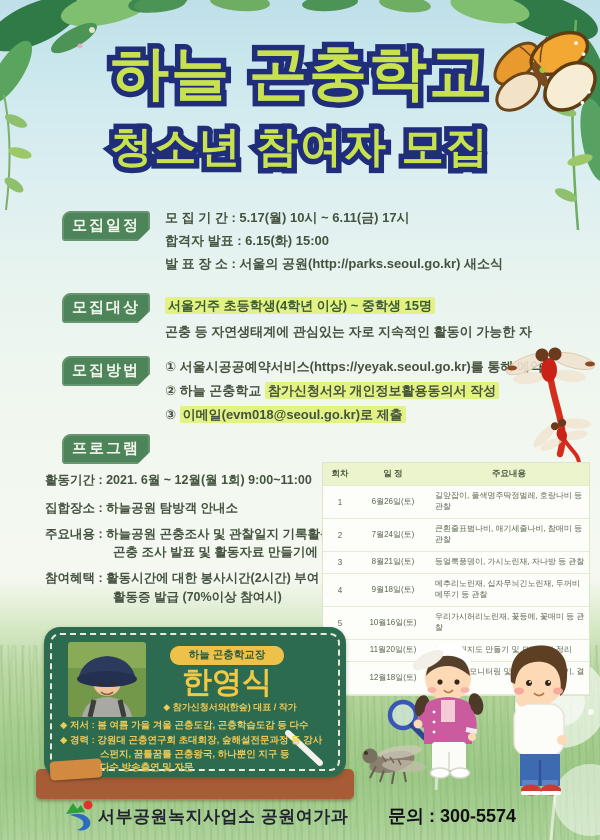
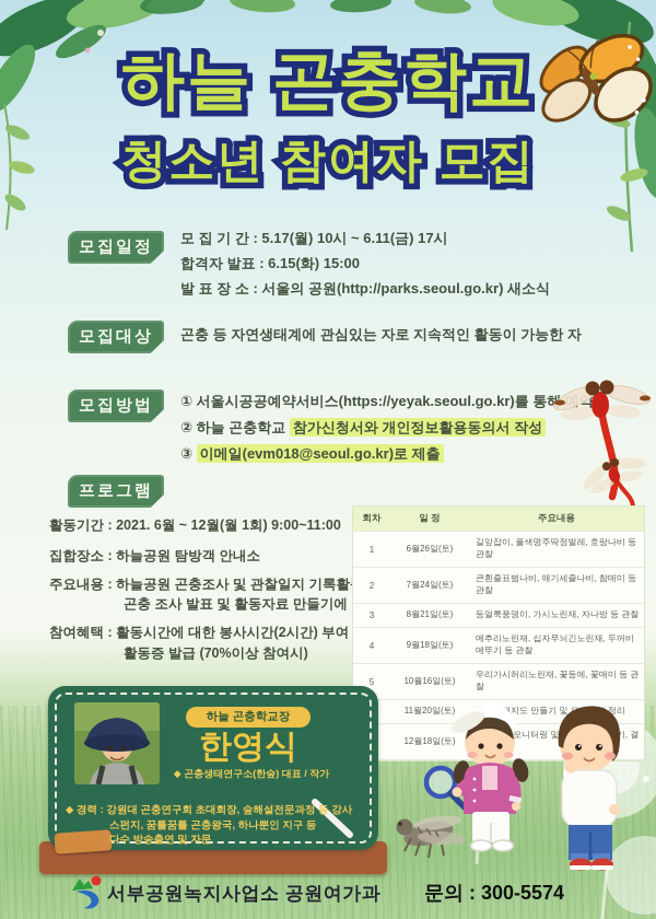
  하늘 곤충학교
  청소년 참여자 모집
  모집일정
  모 집 기 간 : 5.17(월) 10시 ~ 6.11(금) 17시
  합격자 발표 : 6.15(화) 15:00
  발 표 장 소 : 서울의 공원(http://parks.seoul.go.kr) 새소식
  모집대상
- 서울거주 초등학생(4학년 이상) ~ 중학생 15명
  곤충 등 자연생태계에 관심있는 자로 지속적인 활동이 가능한 자
  모집방법
  ① 서울시공공예약서비스(https://yeyak.seoul.go.kr)를 통해
  ② 하늘 곤충학교 참가신청서와 개인정보활용동의서 작성
  ③ 이메일(evm018@seoul.go.kr)로 제출
  프로그램
  활동기간 : 2021. 6월 ~ 12월(월 1회) 9:00~11:00
  집합장소 : 하늘공원 탐방객 안내소
  주요내용 : 하늘공원 곤충조사 및 관찰일지 기록활
  곤충 조사 발표 및 활동자료 만들기에
  참여혜택 : 활동시간에 대한 봉사시간(2시간) 부여
  활동증 발급 (70%이상 참여시)
  회차
  일 정
  주요내용
  1
  6월26일(토)
  길앞잡이, 풀색명주딱정벌레, 호랑나비 등 관찰
  2
  7월24일(토)
  큰흰줄표범나비, 애기세줄나비, 참매미 등 관찰
  3
  8월21일(토)
  등얼룩풍뎅이, 가시노린재, 자나방 등 관찰
  4
  9월18일(토)
  메추리노린재, 십자무늬긴노린재, 두꺼비메뚜기 등 관찰
  5
  10월16일(토)
  우리가시허리노린재, 꽃등에, 꽃매미 등 관찰
  11월20일(토)
  12월18일(토)
  하늘 곤충학교장
  한영식
- ◆ 참가신청서와(한숲) 대표 / 작가
+ ◆ 곤충생태연구소(한숲) 대표 / 작가
- ◆ 저서 : 봄 여름 가을 겨울 곤충도감, 곤충학습도감 등 다수
  ◆ 경력 : 강원대 곤충연구회 초대회장, 숲해설전문과정 등 강사
  스펀지, 꿈틀꿈틀 곤충왕국, 하나뿐인 지구 등
  다수 방송출연 및 자문
  서부공원녹지사업소 공원여가과
  문의 : 300-5574
